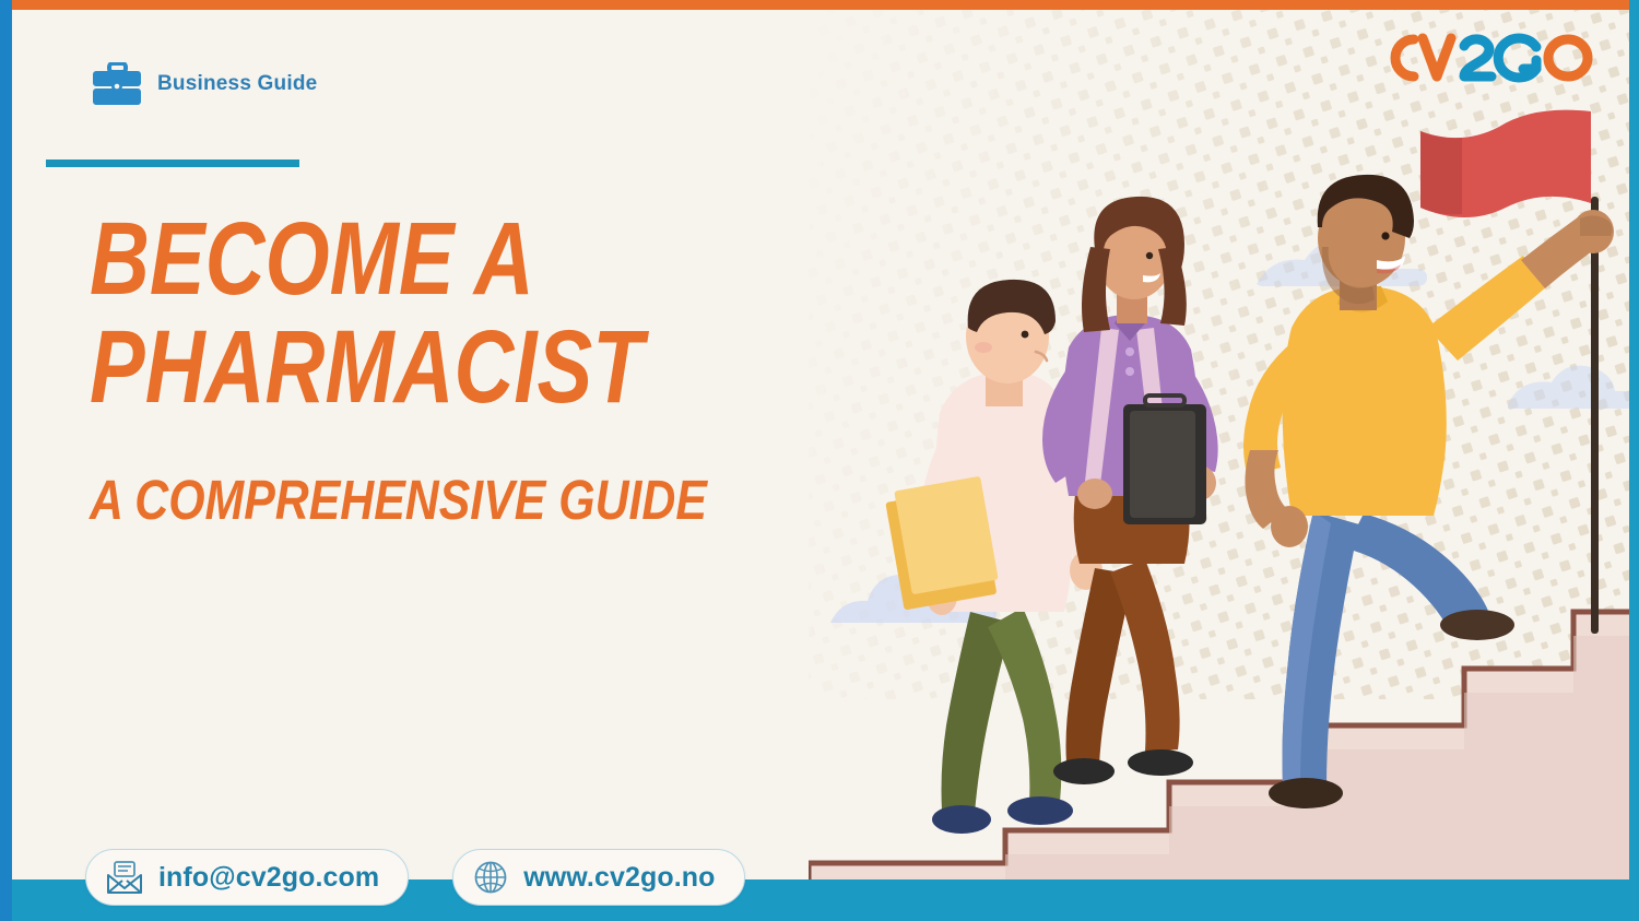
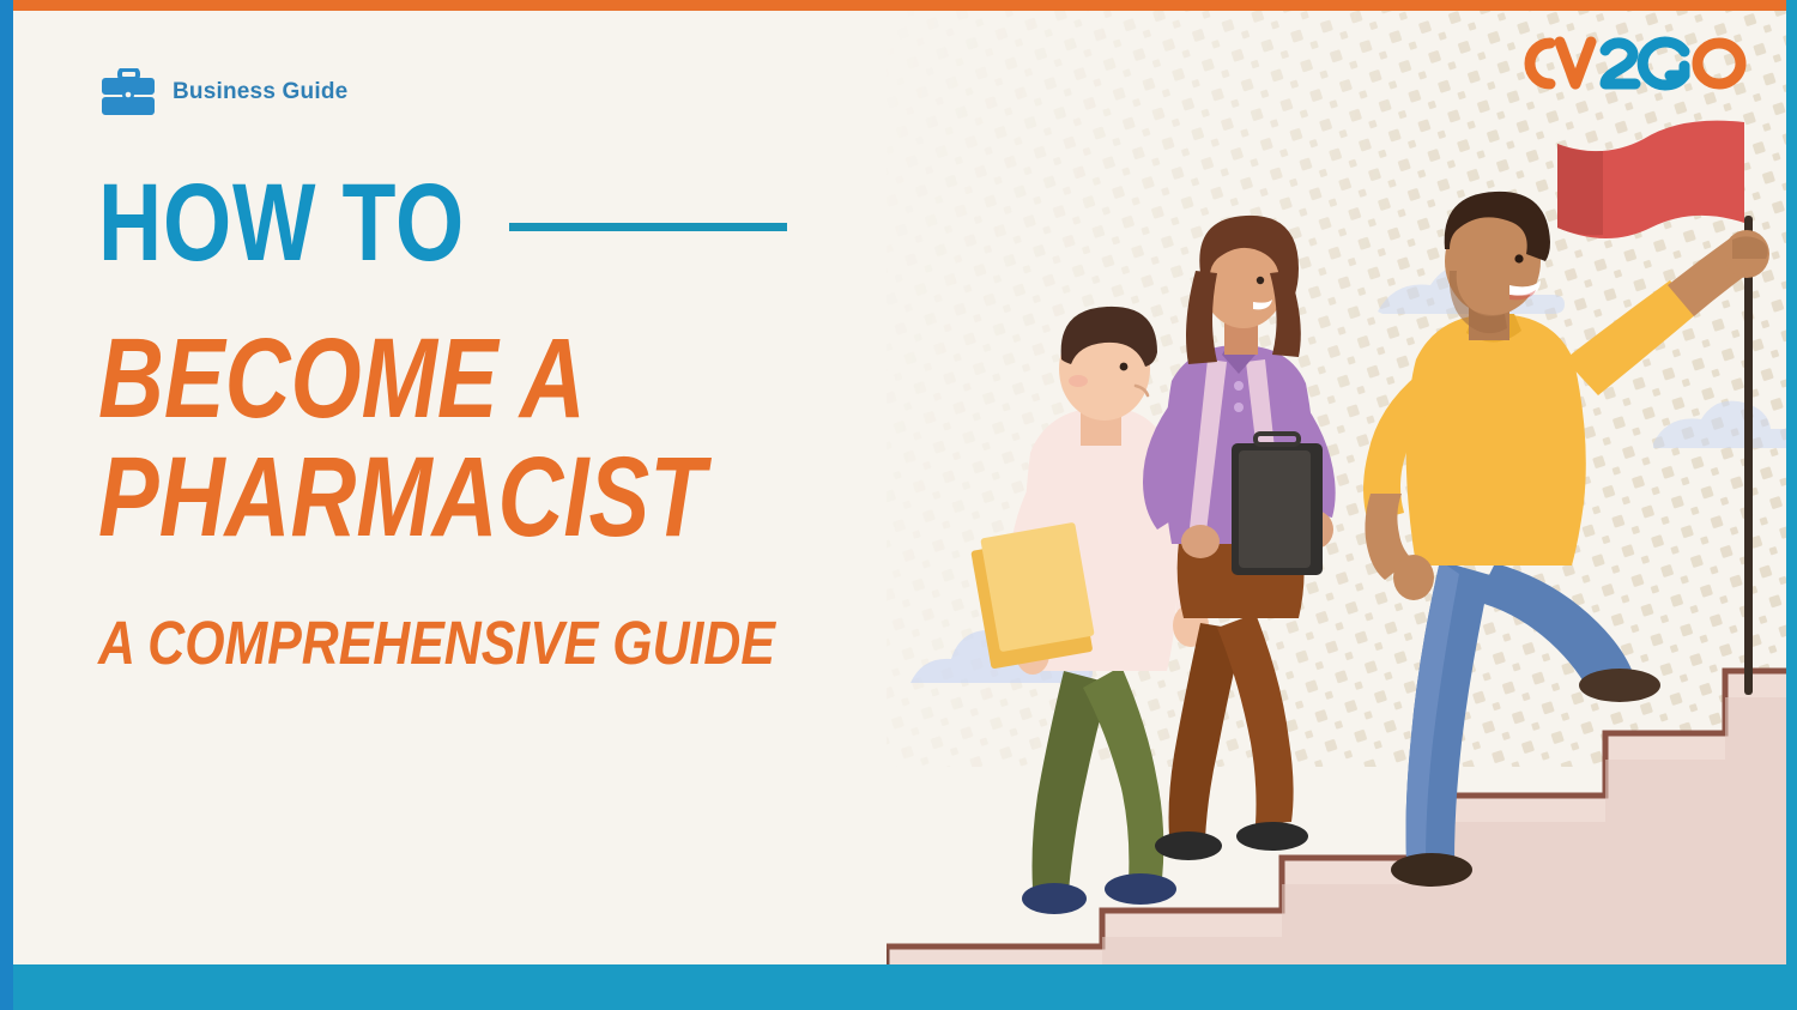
  Business Guide
+ HOW TO
  BECOME A
  PHARMACIST
  A COMPREHENSIVE GUIDE
- info@cv2go.com
- www.cv2go.no
